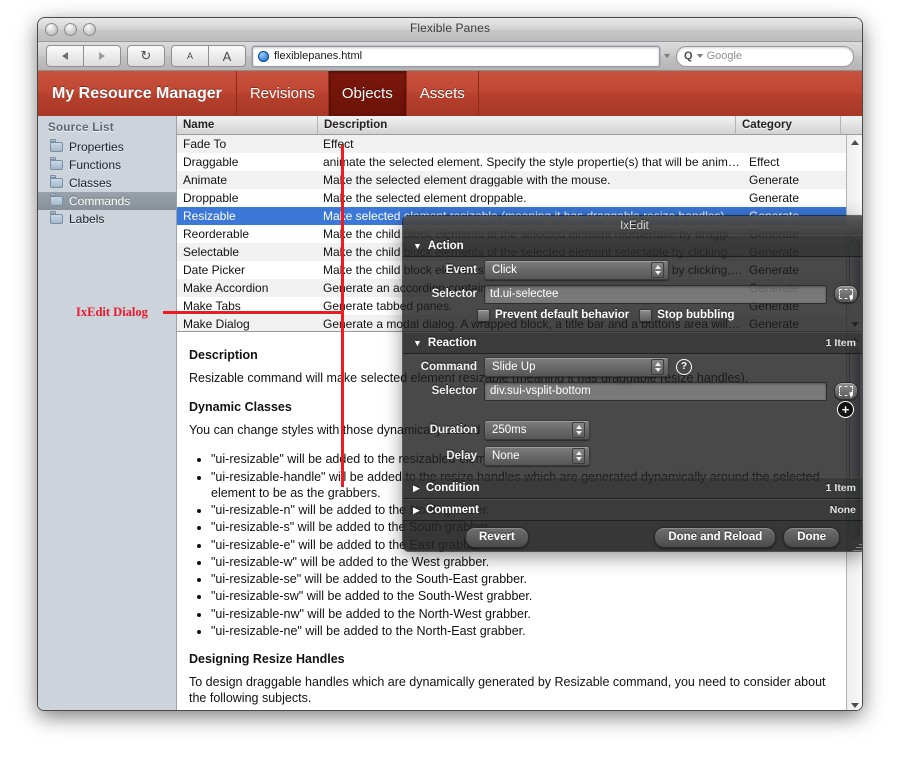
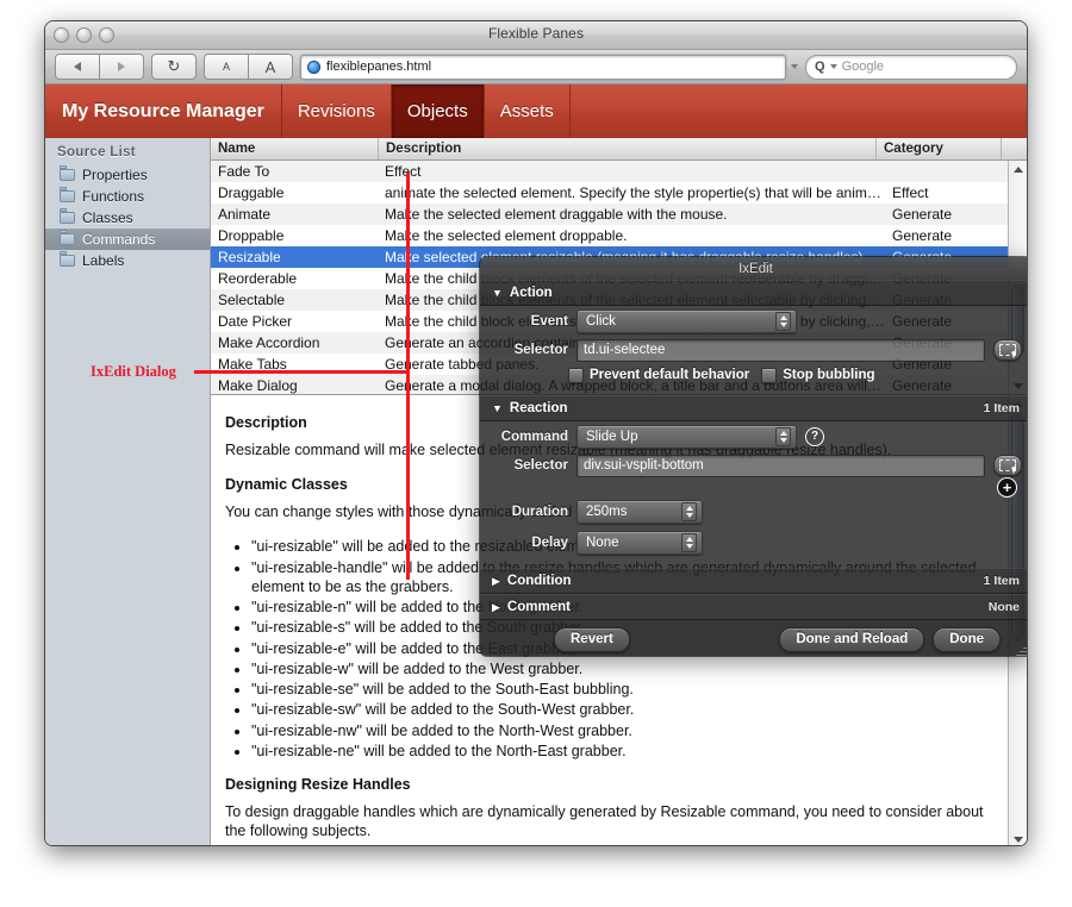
  Flexible Panes
  ↻
  A
  A
  flexiblepanes.html
  Q
  Google
  My Resource Manager
  Revisions
  Objects
  Assets
  Source List
  Properties
  Functions
  Classes
  Commands
  Labels
  Name
  Description
  Category
  Fade To
  Effect
  Draggable
  animate the selected element. Specify the style propertie(s) that will be animate
  Effect
  Animate
  Mae the selected element draggable with the mouse.
  Generate
  Droppable
  Mae the selected element droppable.
  Generate
  Resizable
  Reorderable
  Selectable
  Mae the child block elements of the selected element selectable by clicking, ct
  Generate
  Date Picker
  Generate
  Make Accordion
  Geerate an accordion container.
  Generate
  Make Tabs
  Geerate tabbed panes.
  Generate
  Make Dialog
  Geerate a modal dialog. A wrapped block, a title bar and a buttons area will be
  Generate
  Description
  Resizable command will mke selected element resizable (meaning it has draggable resize handles).
  Dynamic Classes
  You can change styles with those dynamically added
  "ui-resizable" will be aded to the resizabled elem
  "ui-resizable-handle" wil be added to the resize handles which are generated dynamically around the selected element to be as the grabbers.
  "ui-resizable-n" will be added to the North grabber.
  "ui-resizable-s" will be added to the South grab
  "ui-resizable-e" will be added to the East grab
  "ui-resizable-w" will be added to the West grabber.
- "ui-resizable-se" will be added to the South-East grabber.
+ "ui-resizable-se" will be added to the South-East bubbling.
  "ui-resizable-sw" will be added to the South-West grabber.
  "ui-resizable-nw" will be added to the North-West grabber.
  "ui-resizable-ne" will be added to the North-East grabber.
  Designing Resize Handles
  To design draggable handles which are dynamically generated by Resizable command, you need to consider about the following subjects.
  IxEdit
  ▼ Action
  Event
  Click
  Selector
  td.ui-selectee
  Prevent default behavior
  Stop bubbling
  ▼ Reaction
  1 Item
  Command
  Slide Up
  ?
  Selector
  div.sui-vsplit-bottom
  +
  Duration
  250ms
  Delay
  None
  ▶ Condition
  1 Item
  ▶ Comment
  None
  Revert
  Done and Reload
  Done
  IxEdit Dialog
